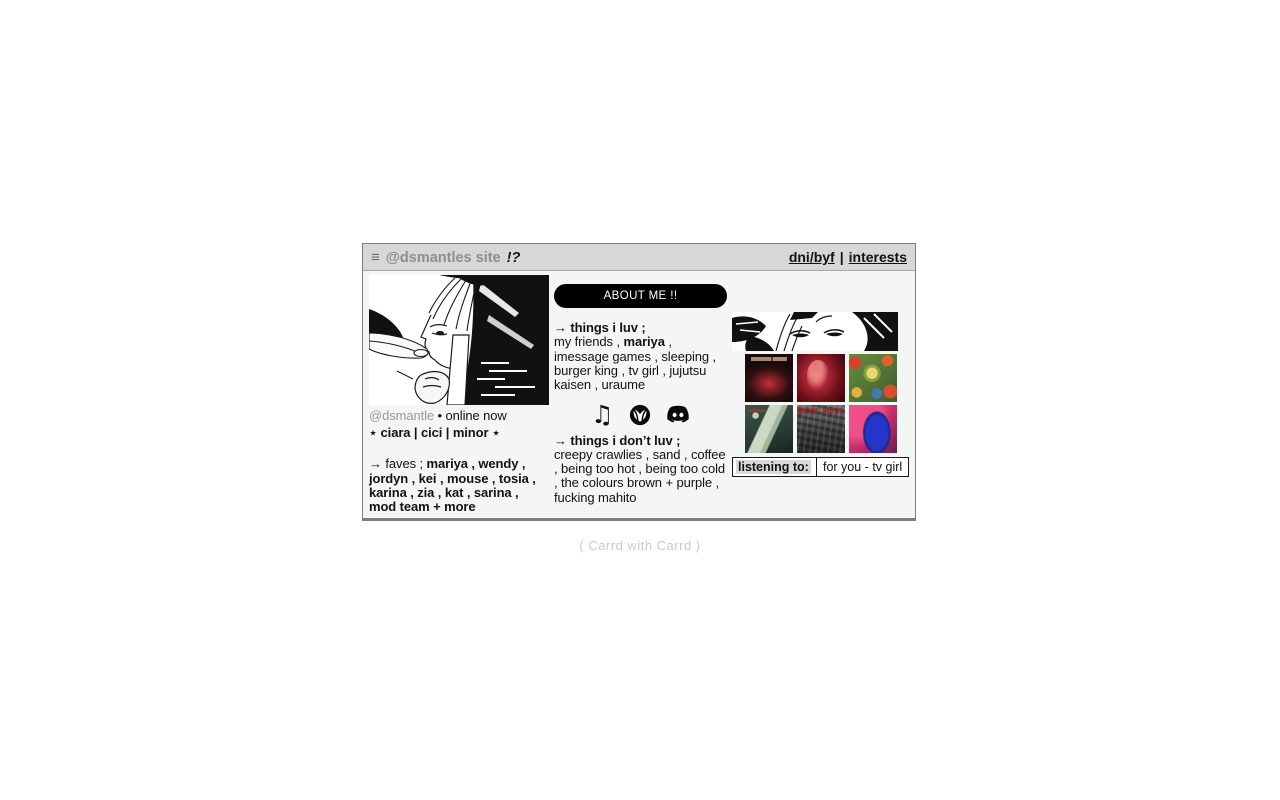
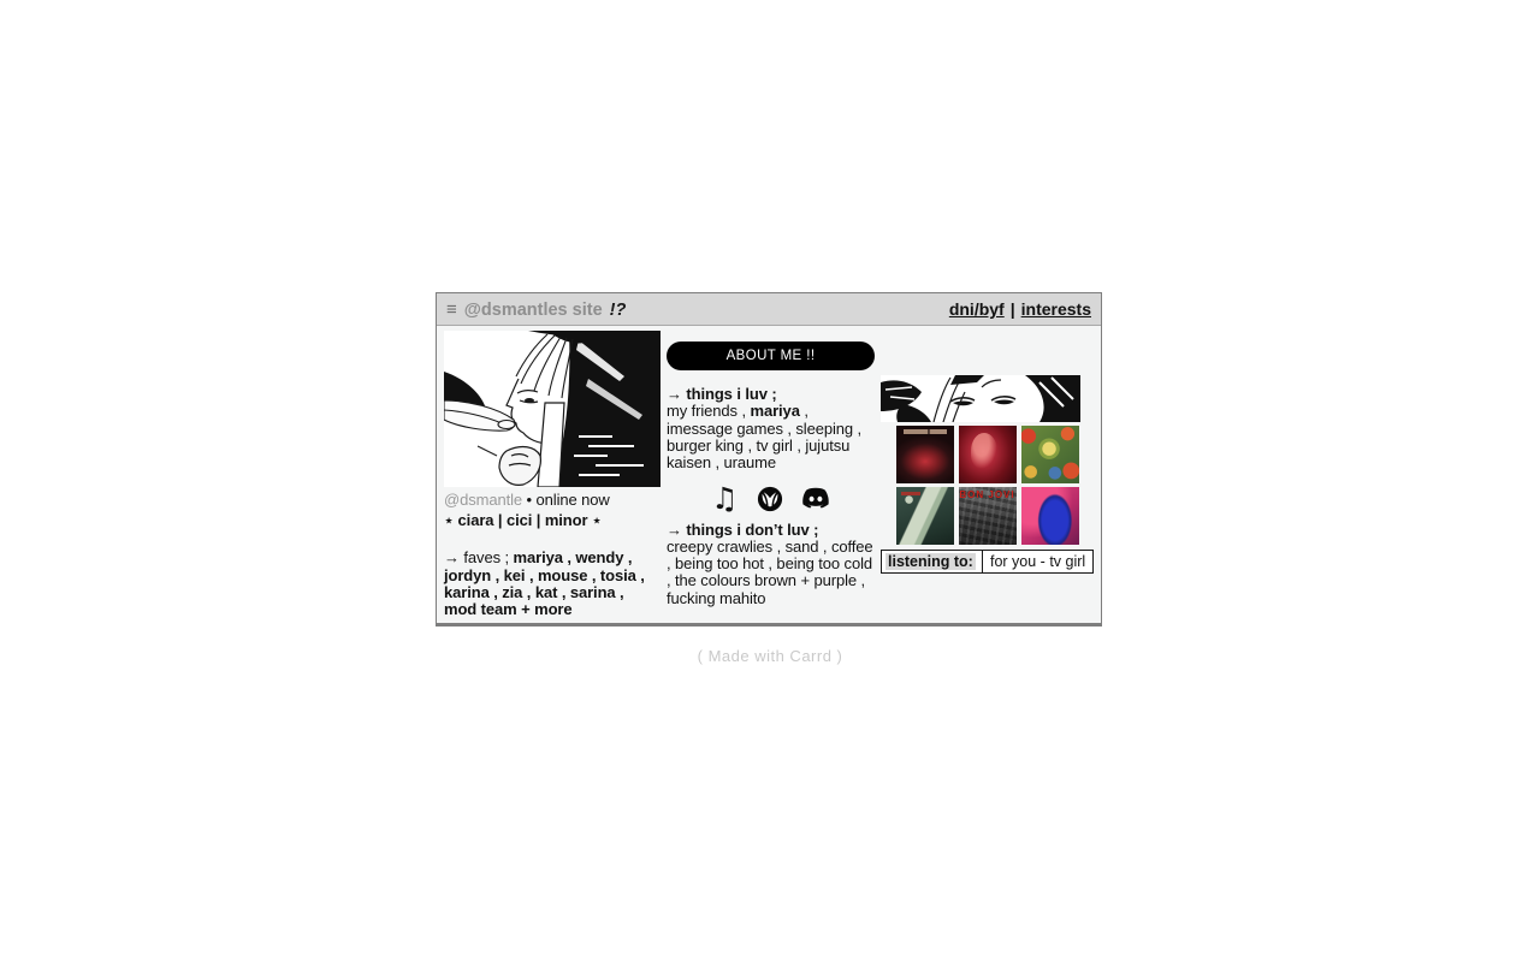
  ≡
  @dsmantles site
  !?
  dni/byf
  |
  interests
  @dsmantle • online now
  ⋆ ciara | cici | minor ⋆
  → faves ; mariya , wendy , jordyn , kei , mouse , tosia , karina , zia , kat , sarina , mod team + more
  ABOUT ME !!
  → things i luv ;
  my friends , mariya , imessage games , sleeping , burger king , tv girl , jujutsu kaisen , uraume
  ♫
  → things i don’t luv ;
  creepy crawlies , sand , coffee , being too hot , being too cold , the colours brown + purple , fucking mahito
  BON JOVI
  listening to:
  for you - tv girl
- ( Carrd with Carrd )
+ ( Made with Carrd )
